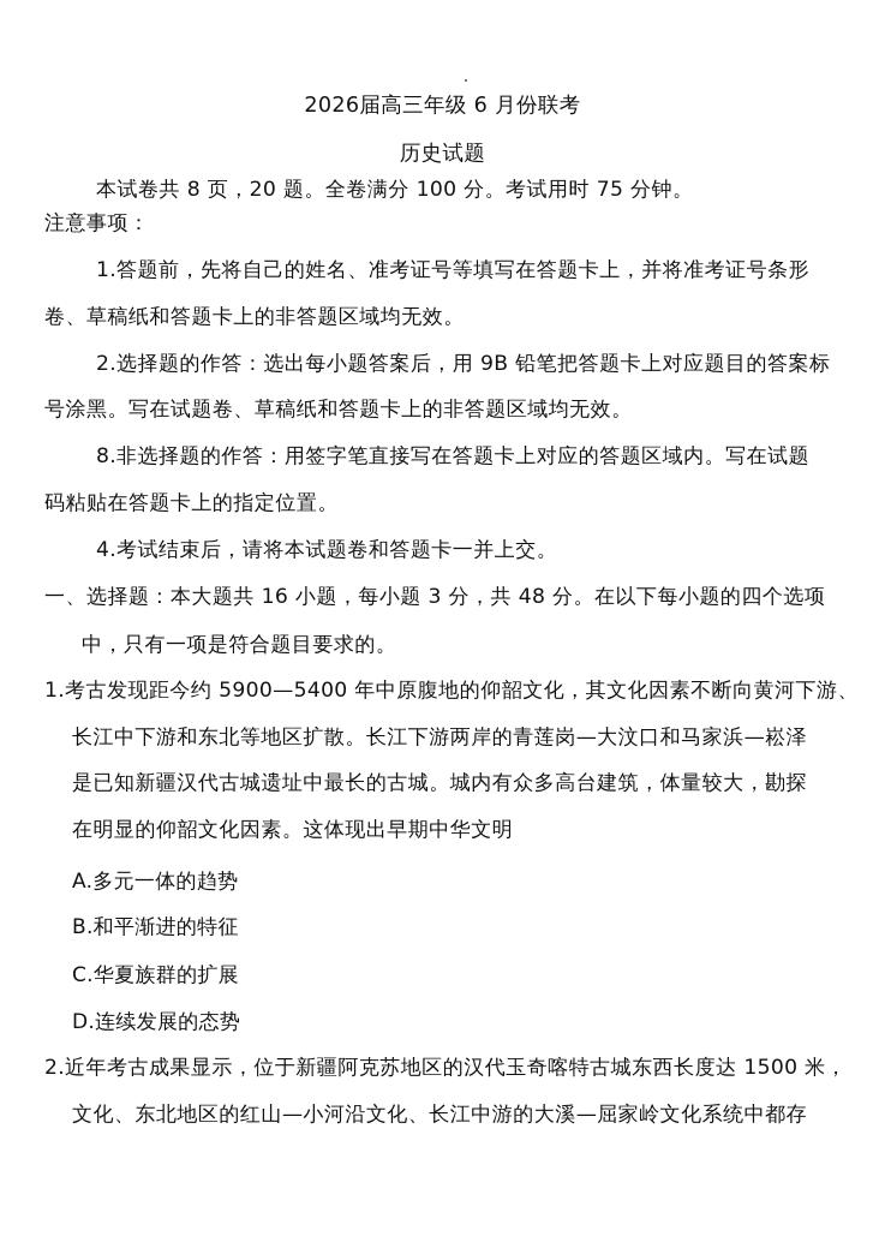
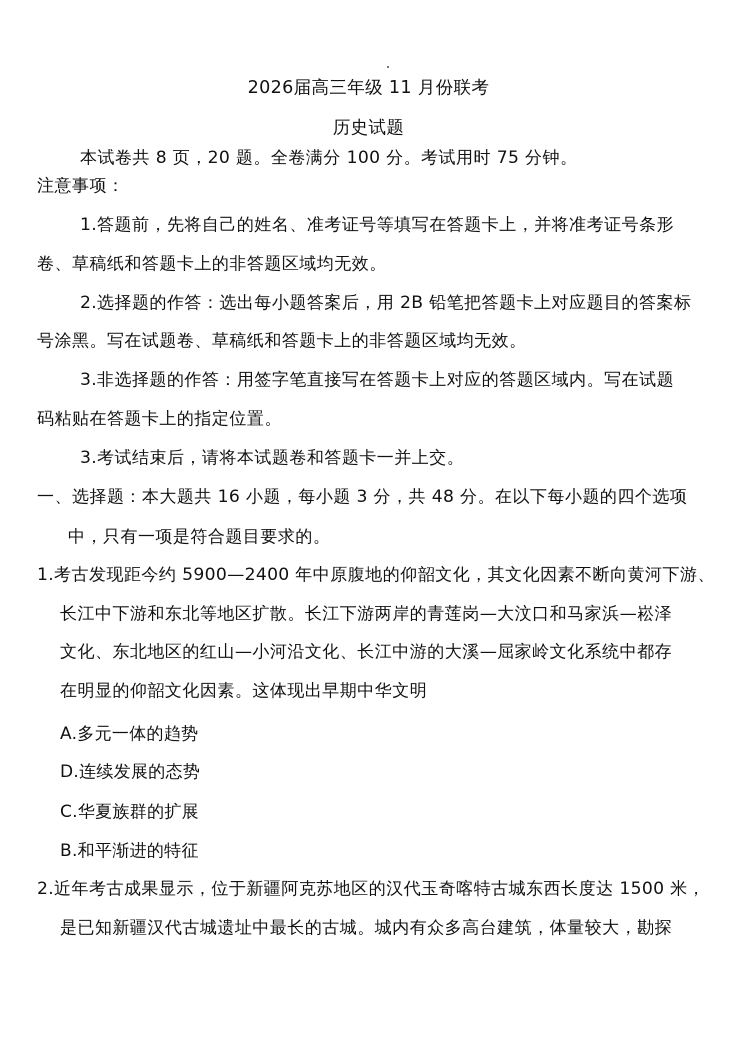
- 2026届高三年级 6 月份联考
+ 2026届高三年级 11 月份联考
  历史试题
  本试卷共 8 页，20 题。全卷满分 100 分。考试用时 75 分钟。
  注意事项：
  1.答题前，先将自己的姓名、准考证号等填写在答题卡上，并将准考证号条形
  卷、草稿纸和答题卡上的非答题区域均无效。
- 2.选择题的作答：选出每小题答案后，用 9B 铅笔把答题卡上对应题目的答案标
+ 2.选择题的作答：选出每小题答案后，用 2B 铅笔把答题卡上对应题目的答案标
  号涂黑。写在试题卷、草稿纸和答题卡上的非答题区域均无效。
- 8.非选择题的作答：用签字笔直接写在答题卡上对应的答题区域内。写在试题
+ 3.非选择题的作答：用签字笔直接写在答题卡上对应的答题区域内。写在试题
  码粘贴在答题卡上的指定位置。
- 4.考试结束后，请将本试题卷和答题卡一并上交。
+ 3.考试结束后，请将本试题卷和答题卡一并上交。
  一、选择题：本大题共 16 小题，每小题 3 分，共 48 分。在以下每小题的四个选项
  中，只有一项是符合题目要求的。
- 1.考古发现距今约 5900—5400 年中原腹地的仰韶文化，其文化因素不断向黄河下游、
+ 1.考古发现距今约 5900—2400 年中原腹地的仰韶文化，其文化因素不断向黄河下游、
  长江中下游和东北等地区扩散。长江下游两岸的青莲岗—大汶口和马家浜—崧泽
- 是已知新疆汉代古城遗址中最长的古城。城内有众多高台建筑，体量较大，勘探
+ 文化、东北地区的红山—小河沿文化、长江中游的大溪—屈家岭文化系统中都存
  在明显的仰韶文化因素。这体现出早期中华文明
  A.多元一体的趋势
- B.和平渐进的特征
+ D.连续发展的态势
  C.华夏族群的扩展
- D.连续发展的态势
+ B.和平渐进的特征
  2.近年考古成果显示，位于新疆阿克苏地区的汉代玉奇喀特古城东西长度达 1500 米，
- 文化、东北地区的红山—小河沿文化、长江中游的大溪—屈家岭文化系统中都存
+ 是已知新疆汉代古城遗址中最长的古城。城内有众多高台建筑，体量较大，勘探
